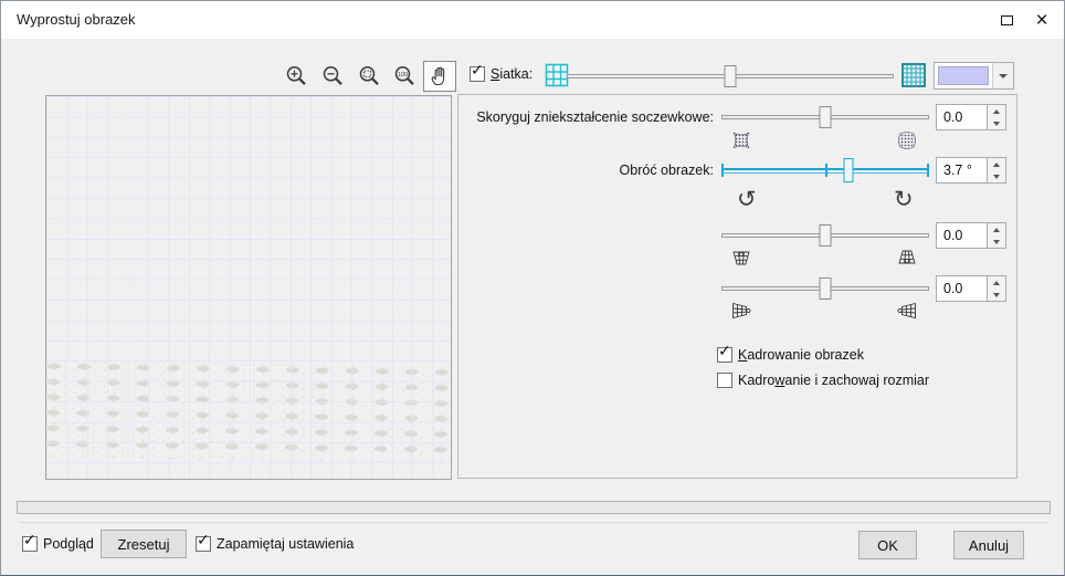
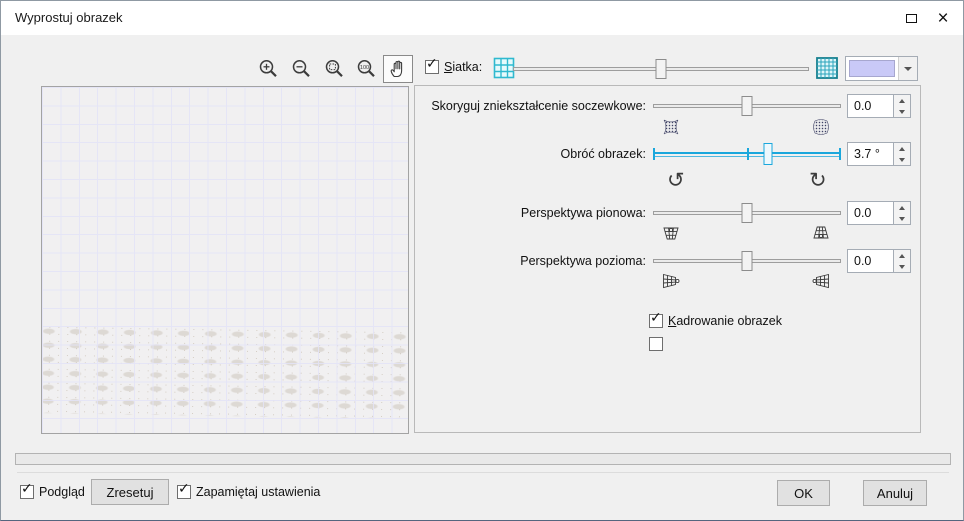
  Wyprostuj obrazek
  ×
  ✓
  Siatka:
  Skoryguj zniekształcenie soczewkowe:
  0.0
  Obróć obrazek:
  3.7 °
  ↺
  ↻
+ Perspektywa pionowa:
  0.0
+ Perspektywa pozioma:
  0.0
  ✓
  Kadrowanie obrazek
- Kadrowanie i zachowaj rozmiar
  ✓
  Podgląd
  Zresetuj
  ✓
  Zapamiętaj ustawienia
  OK
  Anuluj
